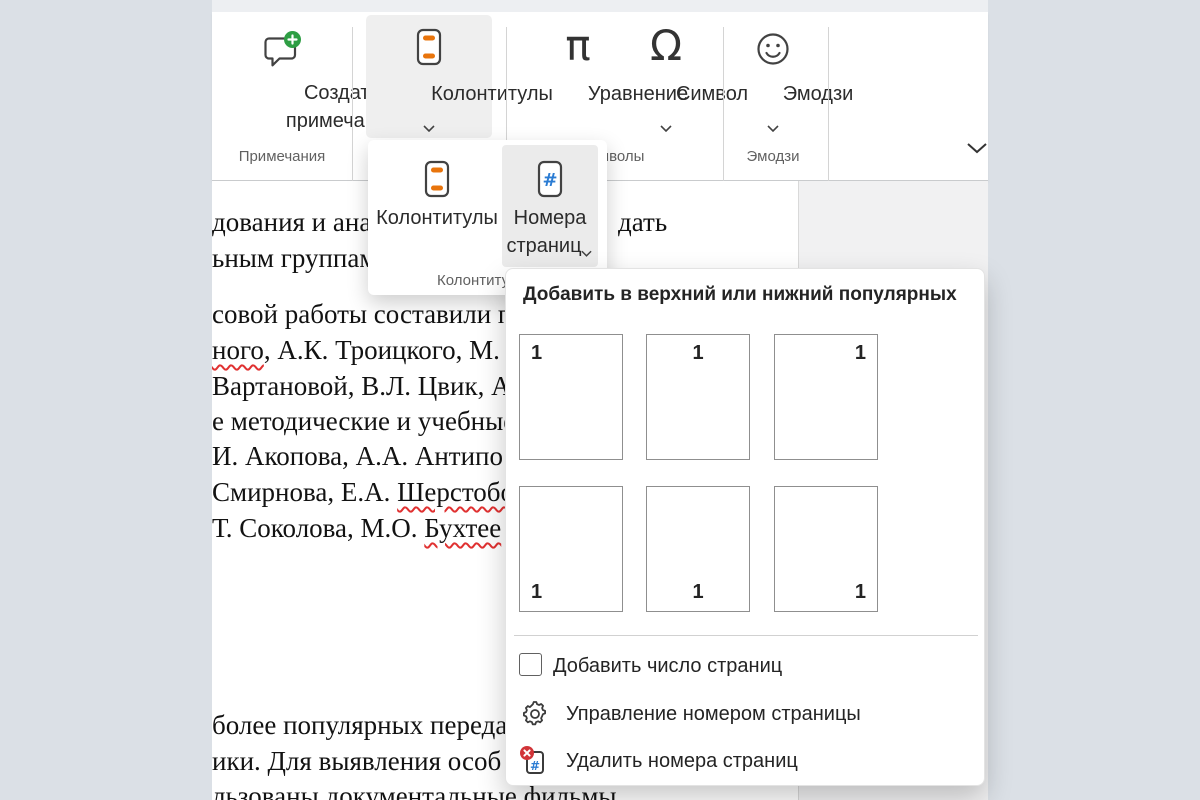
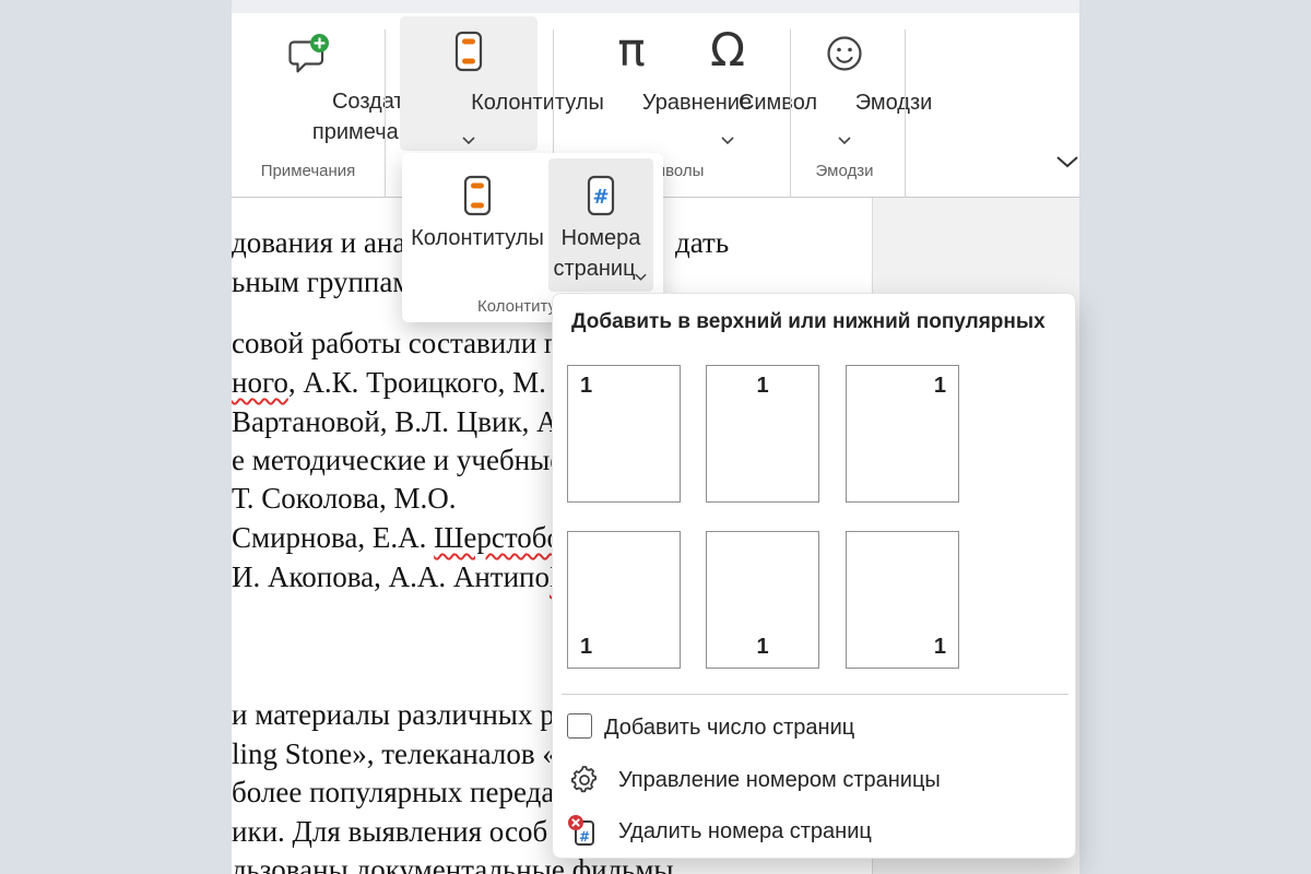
  Создат
  примеча
  Примечания
  Колонтитулы
  π
  Уравнение
  Ω
  Символ
  Эмози
  Эмодзи
  дования и ана
  дать
  ьным группа
  совой работы составили
  ного, А.К. Троицкого, М.
  Вартановой, В.Л. Цвик, А
  е методические и учебны
- И. Акопова, А.А. Антипо
+ Т. Соколова, М.О.
  Смирнова, Е.А. Шерстоб
- Т. Соколова, М.О. Бухтее
+ И. Акопова, А.А. Антипо
+ и материалы различных р
+ ling Stone», телеканалов «
  более популярных переда
  ики. Для выявления особ
  льзованы документальные фильмы
  Колонтитулы
  #
  Номера
  страниц
  Колонтит
  Добавить в верхний или нижний популярных
  1
  1
  1
  1
  1
  1
  Добавить число страниц
  Управление номером страницы
  #
  Удалить номера страниц
